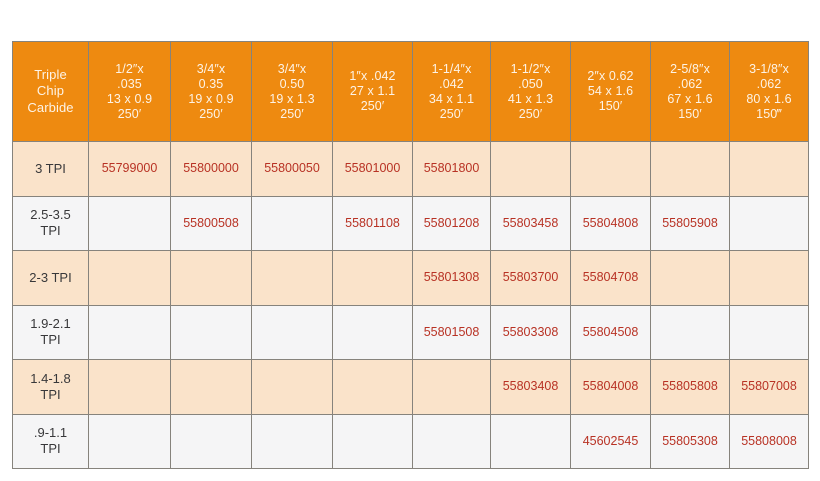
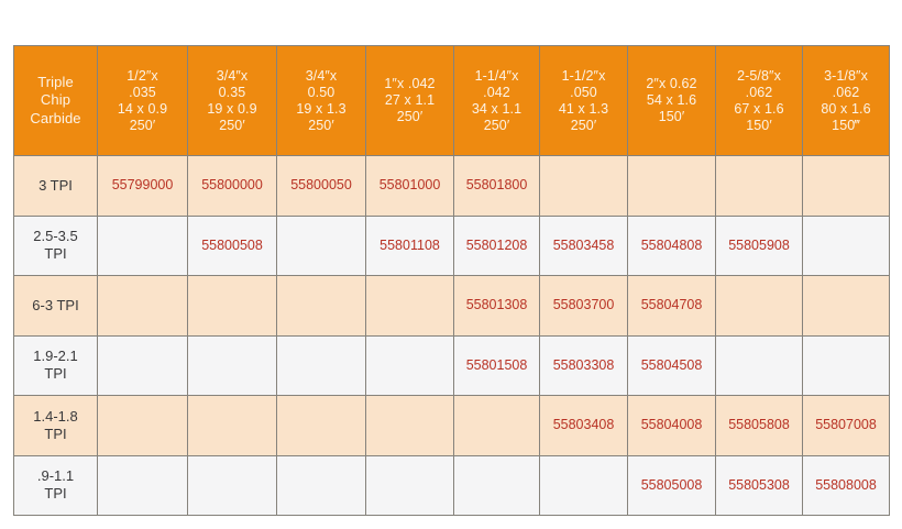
- TripleChipCarbide	1/2″x.03513 x 0.9250′	3/4″x0.3519 x 0.9250′	3/4″x0.5019 x 1.3250′	1″x .04227 x 1.1250′	1-1/4″x.04234 x 1.1250′	1-1/2″x.05041 x 1.3250′	2″x 0.6254 x 1.6150′	2-5/8″x.06267 x 1.6150′	3-1/8″x.06280 x 1.6150‴
+ TripleChipCarbide	1/2″x.03514 x 0.9250′	3/4″x0.3519 x 0.9250′	3/4″x0.5019 x 1.3250′	1″x .04227 x 1.1250′	1-1/4″x.04234 x 1.1250′	1-1/2″x.05041 x 1.3250′	2″x 0.6254 x 1.6150′	2-5/8″x.06267 x 1.6150′	3-1/8″x.06280 x 1.6150‴
  3 TPI	55799000	55800000	55800050	55801000	55801800
  2.5-3.5TPI		55800508		55801108	55801208	55803458	55804808	55805908
- 2-3 TPI					55801308	55803700	55804708
+ 6-3 TPI					55801308	55803700	55804708
  1.9-2.1TPI					55801508	55803308	55804508
  1.4-1.8TPI						55803408	55804008	55805808	55807008
- .9-1.1TPI							45602545	55805308	55808008
+ .9-1.1TPI							55805008	55805308	55808008
